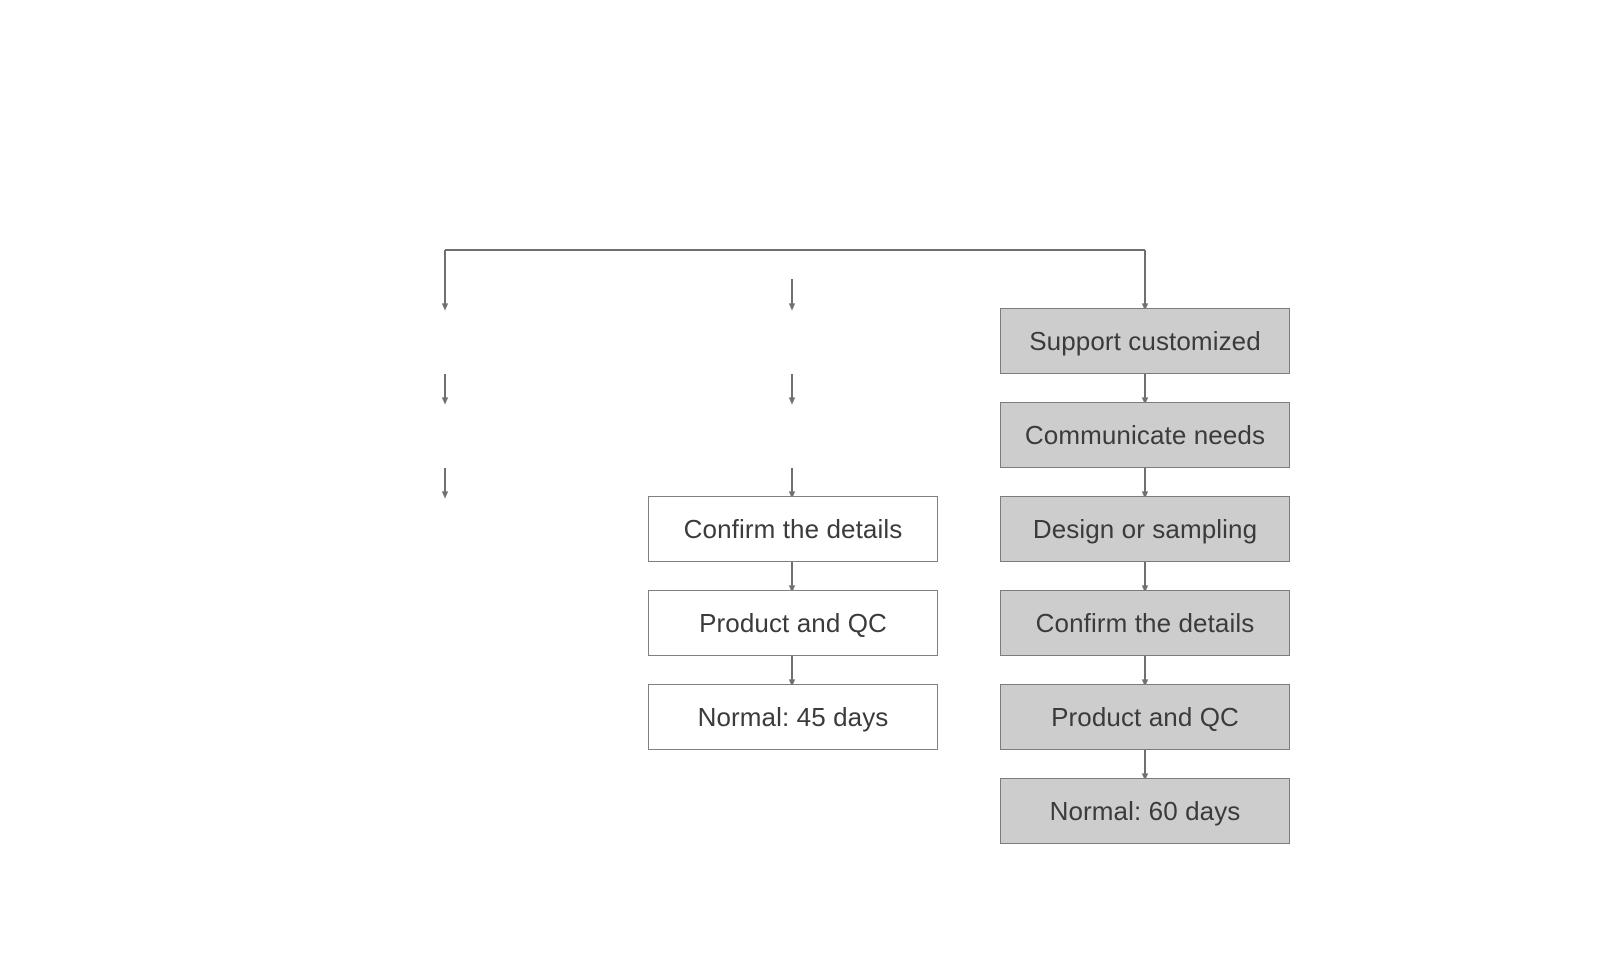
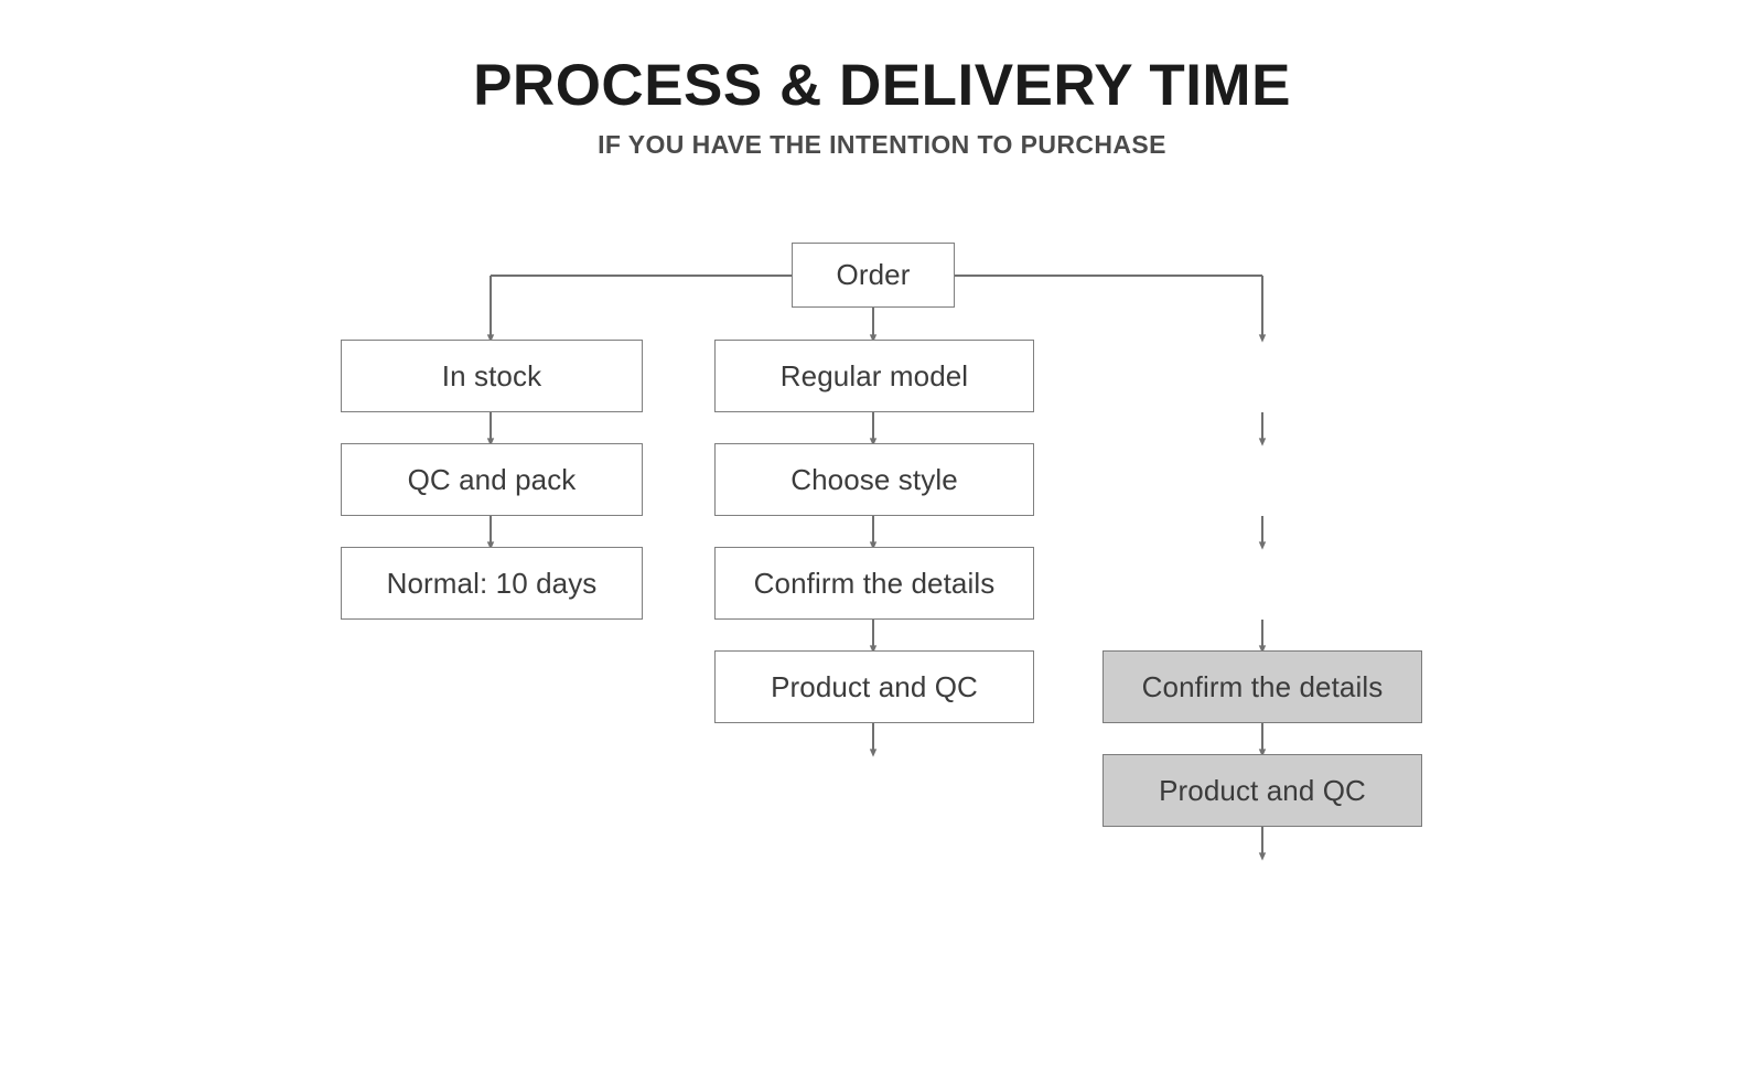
+ PROCESS & DELIVERY TIME
+ IF YOU HAVE THE INTENTION TO PURCHASE
+ Order
+ In stock
+ QC and pack
+ Normal: 10 days
+ Regular model
+ Choose style
  Confirm the details
  Product and QC
- Normal: 45 days
- Support customized
- Communicate needs
- Design or sampling
  Confirm the details
  Product and QC
- Normal: 60 days
